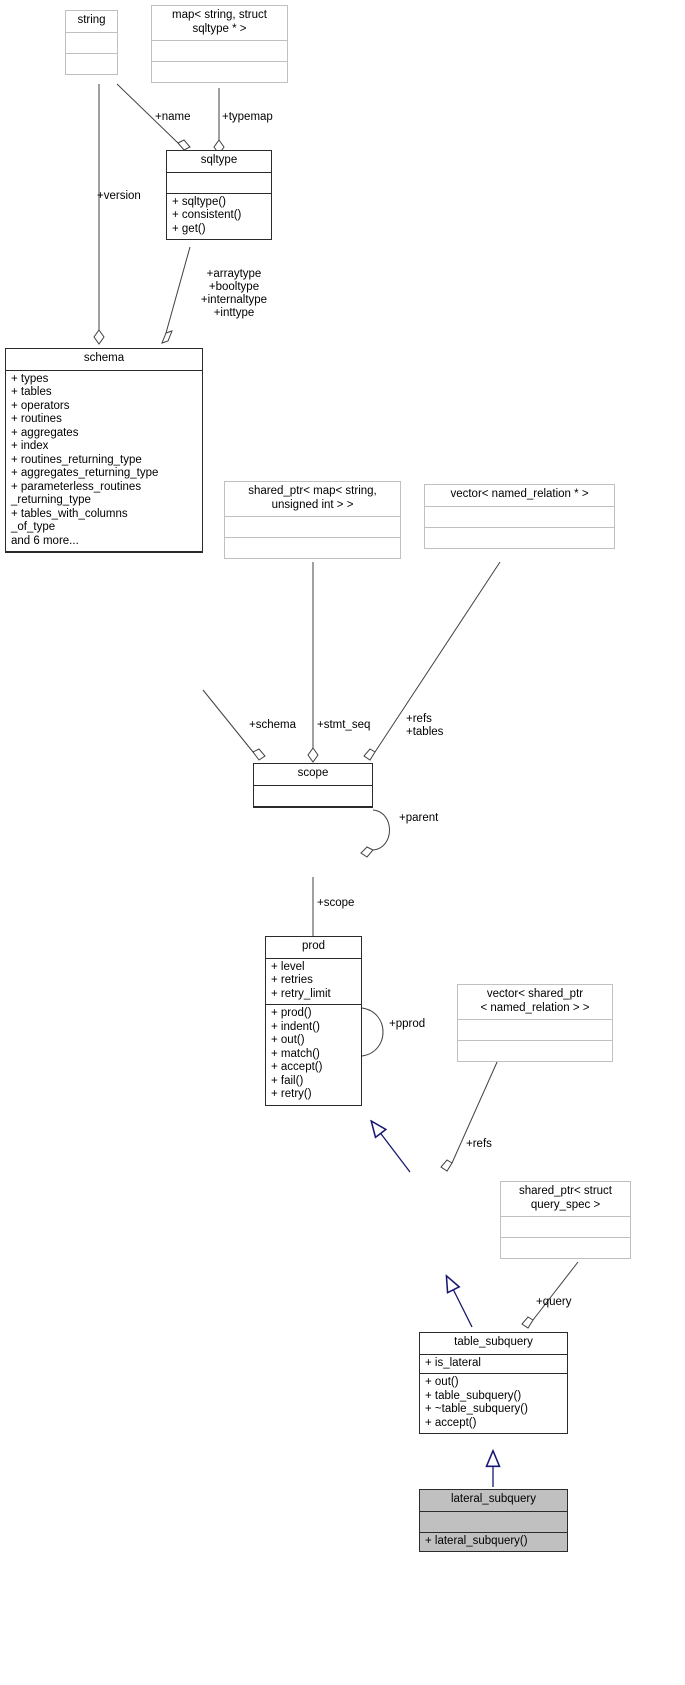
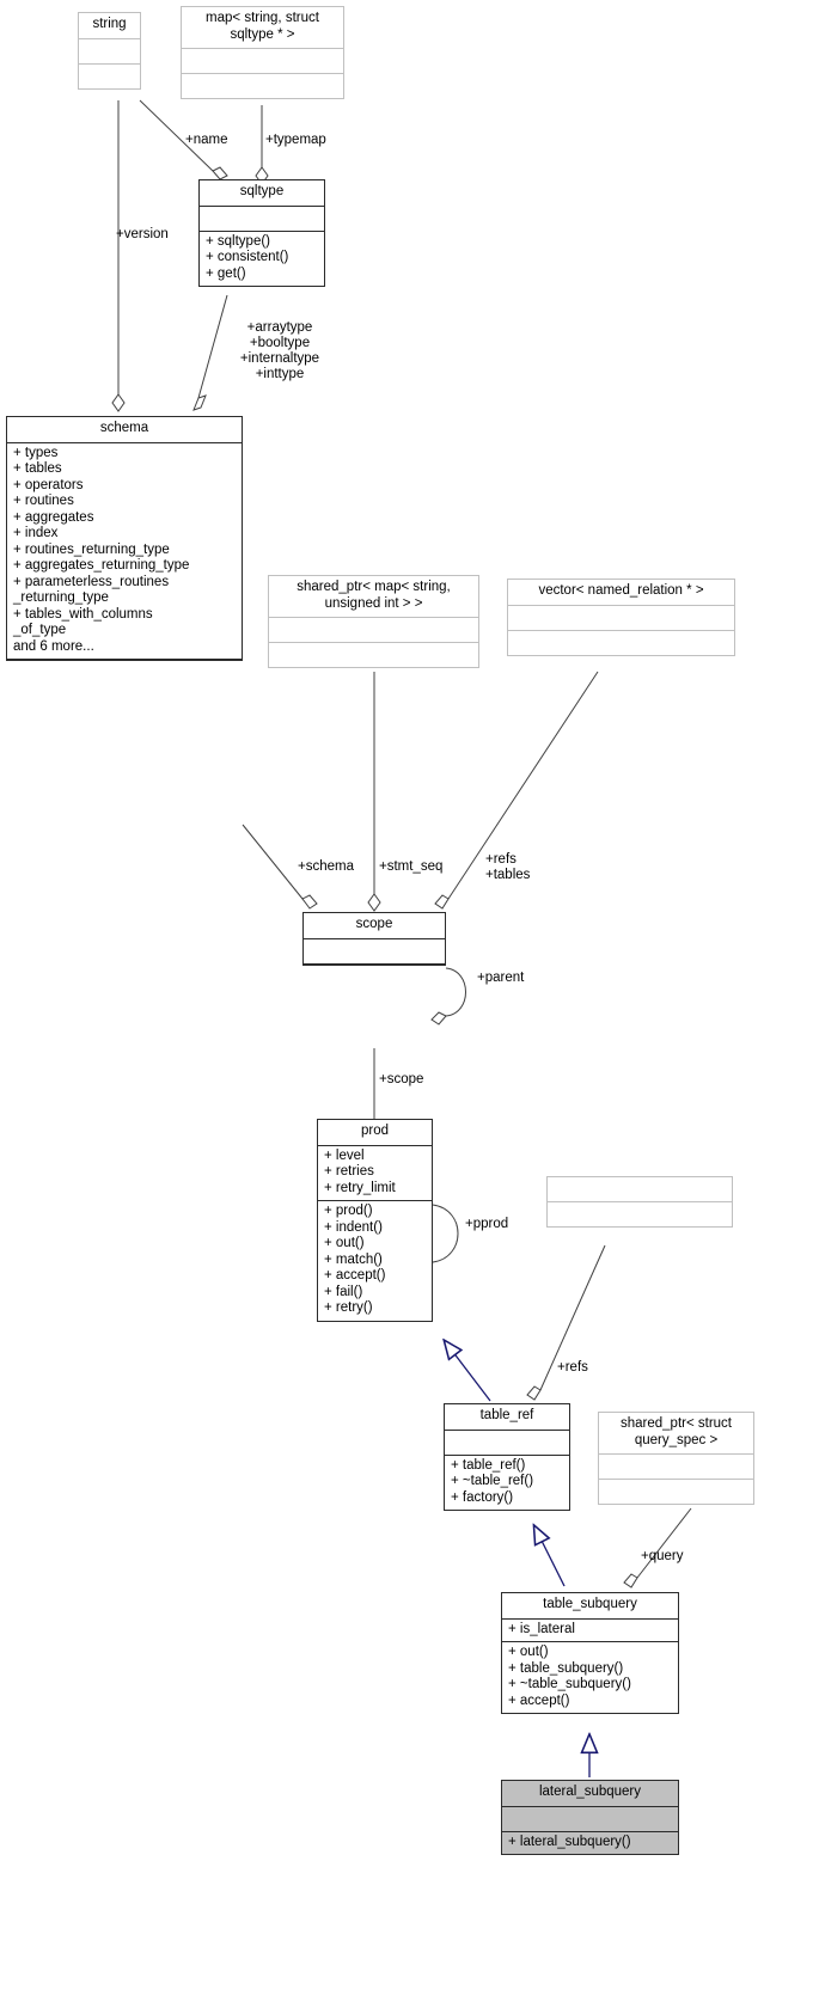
  string
  map< string, struct
  sqltype * >
  +name
  +typemap
  +version
  sqltype
  + sqltype()
  + consistent()
  + get()
  +arraytype
  +booltype
  +internaltype
  +inttype
  schema
  + types
  + tables
  + operators
  + routines
  + aggregates
  + index
  + routines_returning_type
  + aggregates_returning_type
  + parameterless_routines
  _returning_type
  + tables_with_columns
  _of_type
  and 6 more...
  shared_ptr< map< string,
  unsigned int > >
  vector< named_relation * >
  +schema
  +stmt_seq
  +refs
  +tables
  scope
  +parent
  +scope
  prod
  + level
  + retries
  + retry_limit
  + prod()
  + indent()
  + out()
  + match()
  + accept()
  + fail()
  + retry()
  +pprod
- vector< shared_ptr
- < named_relation > >
  +refs
+ table_ref
+ + table_ref()
+ + ~table_ref()
+ + factory()
  shared_ptr< struct
  query_spec >
  +query
  table_subquery
  + is_lateral
  + out()
  + table_subquery()
  + ~table_subquery()
  + accept()
  lateral_subquery
  + lateral_subquery()
